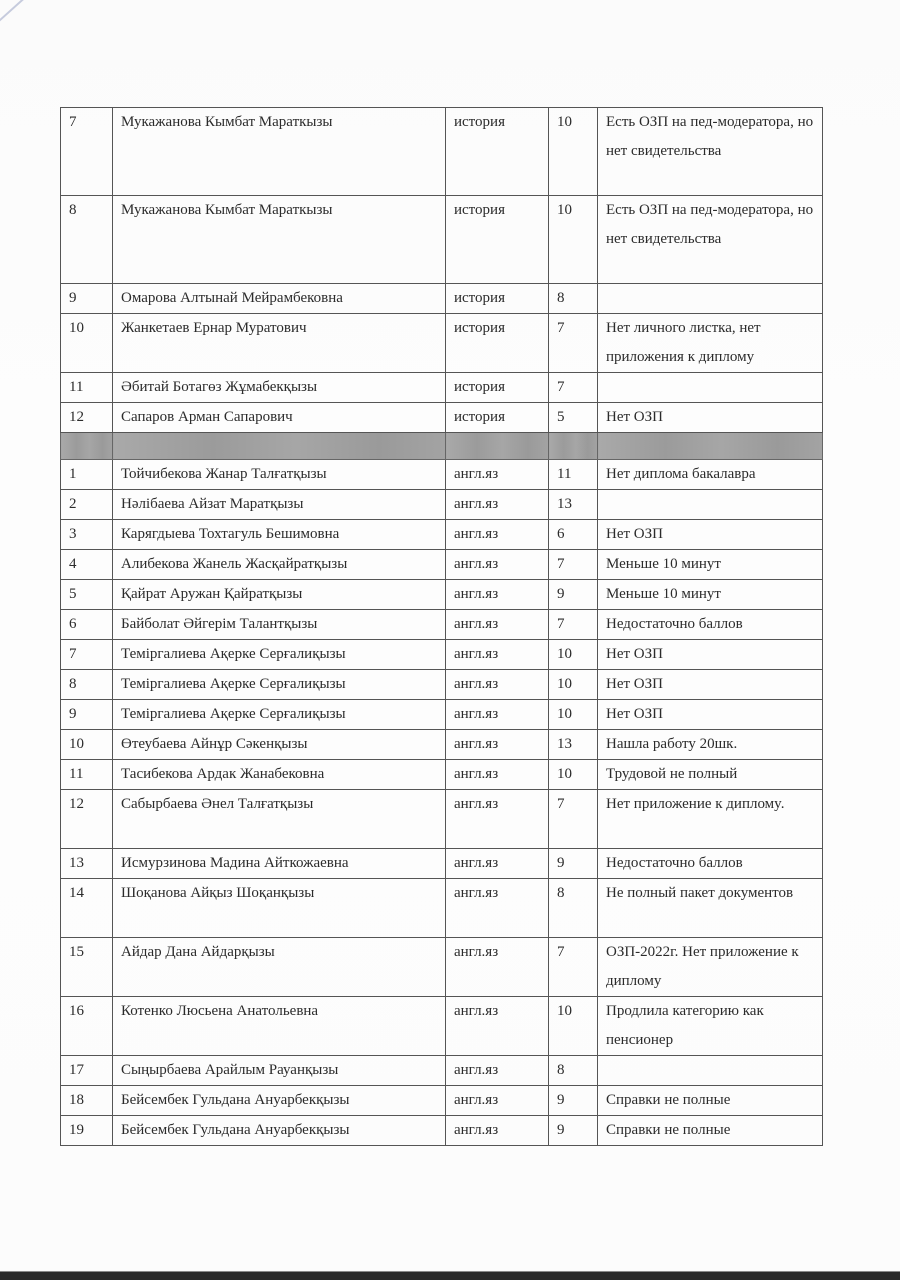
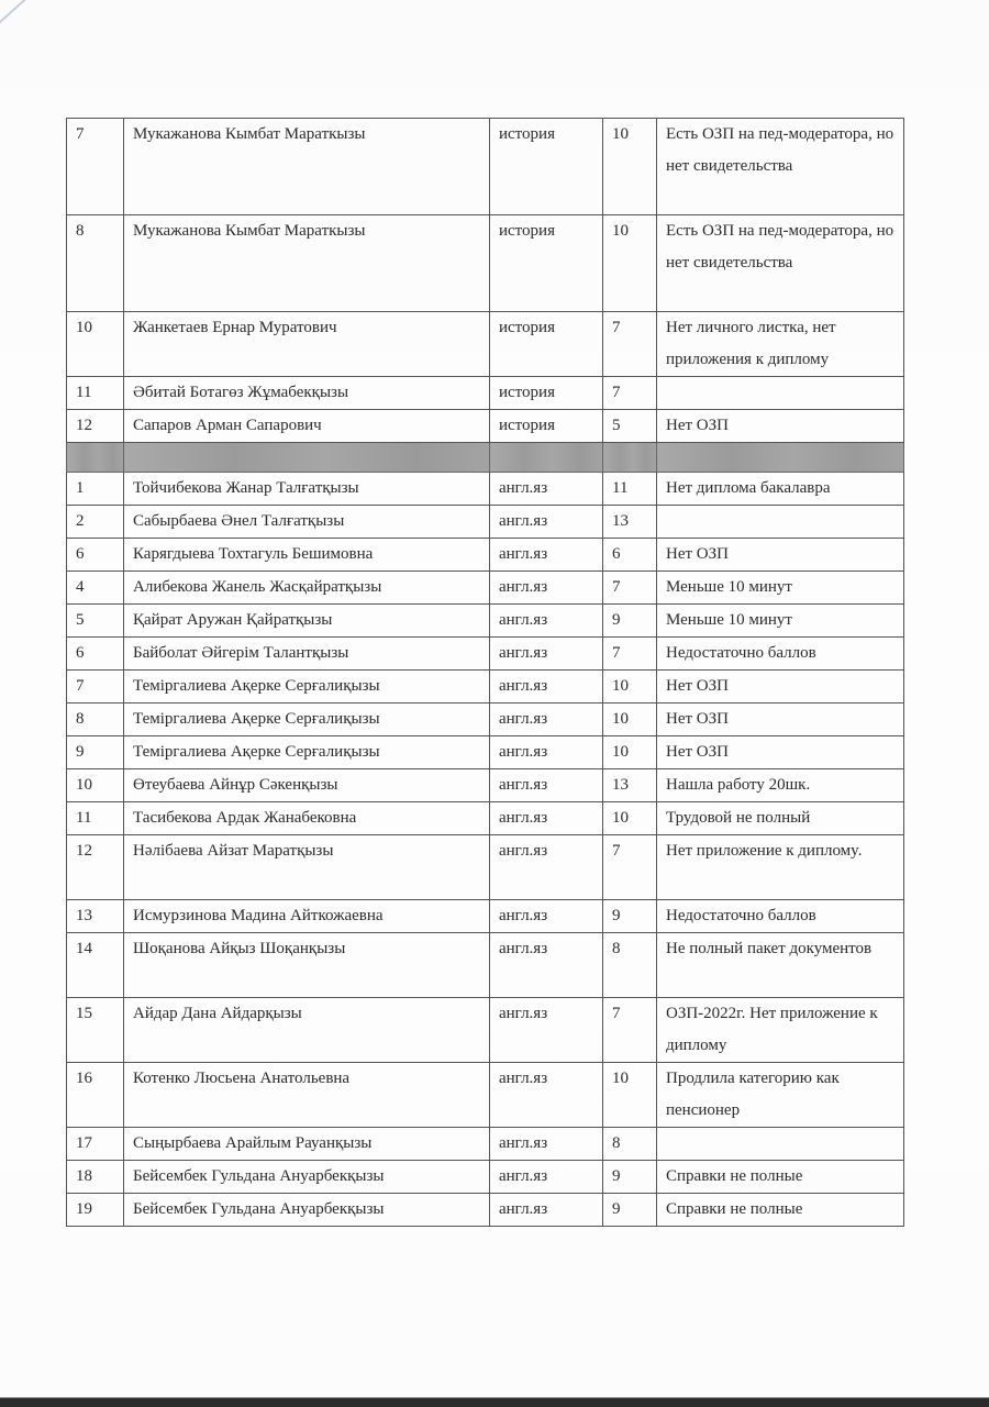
  7	Мукажанова Кымбат Мараткызы	история	10	Есть ОЗП на пед-модератора, но нет свидетельства
  8	Мукажанова Кымбат Мараткызы	история	10	Есть ОЗП на пед-модератора, но нет свидетельства
- 9	Омарова Алтынай Мейрамбековна	история	8
  10	Жанкетаев Ернар Муратович	история	7	Нет личного листка, нет приложения к диплому
  11	Әбитай Ботагөз Жұмабекқызы	история	7
  12	Сапаров Арман Сапарович	история	5	Нет ОЗП
  1	Тойчибекова Жанар Талғатқызы	англ.яз	11	Нет диплома бакалавра
- 2	Нәлібаева Айзат Маратқызы	англ.яз	13
+ 2	Сабырбаева Әнел Талғатқызы	англ.яз	13
- 3	Карягдыева Тохтагуль Бешимовна	англ.яз	6	Нет ОЗП
+ 6	Карягдыева Тохтагуль Бешимовна	англ.яз	6	Нет ОЗП
  4	Алибекова Жанель Жасқайратқызы	англ.яз	7	Меньше 10 минут
  5	Қайрат Аружан Қайратқызы	англ.яз	9	Меньше 10 минут
  6	Байболат Әйгерім Талантқызы	англ.яз	7	Недостаточно баллов
  7	Теміргалиева Ақерке Серғалиқызы	англ.яз	10	Нет ОЗП
  8	Теміргалиева Ақерке Серғалиқызы	англ.яз	10	Нет ОЗП
  9	Теміргалиева Ақерке Серғалиқызы	англ.яз	10	Нет ОЗП
  10	Өтеубаева Айнұр Сәкенқызы	англ.яз	13	Нашла работу 20шк.
  11	Тасибекова Ардак Жанабековна	англ.яз	10	Трудовой не полный
- 12	Сабырбаева Әнел Талғатқызы	англ.яз	7	Нет приложение к дипломy.
+ 12	Нәлібаева Айзат Маратқызы	англ.яз	7	Нет приложение к дипломy.
  13	Исмурзинова Мадина Айткожаевна	англ.яз	9	Недостаточно баллов
  14	Шоқанова Айқыз Шоқанқызы	англ.яз	8	Не полный пакет документов
  15	Айдар Дана Айдарқызы	англ.яз	7	ОЗП-2022г. Нет приложение к диплому
  16	Котенко Люсьена Анатольевна	англ.яз	10	Продлила категорию как пенсионер
  17	Сыңырбаева Арайлым Рауанқызы	англ.яз	8
  18	Бейсембек Гульдана Ануарбекқызы	англ.яз	9	Справки не полные
  19	Бейсембек Гульдана Ануарбекқызы	англ.яз	9	Справки не полные
